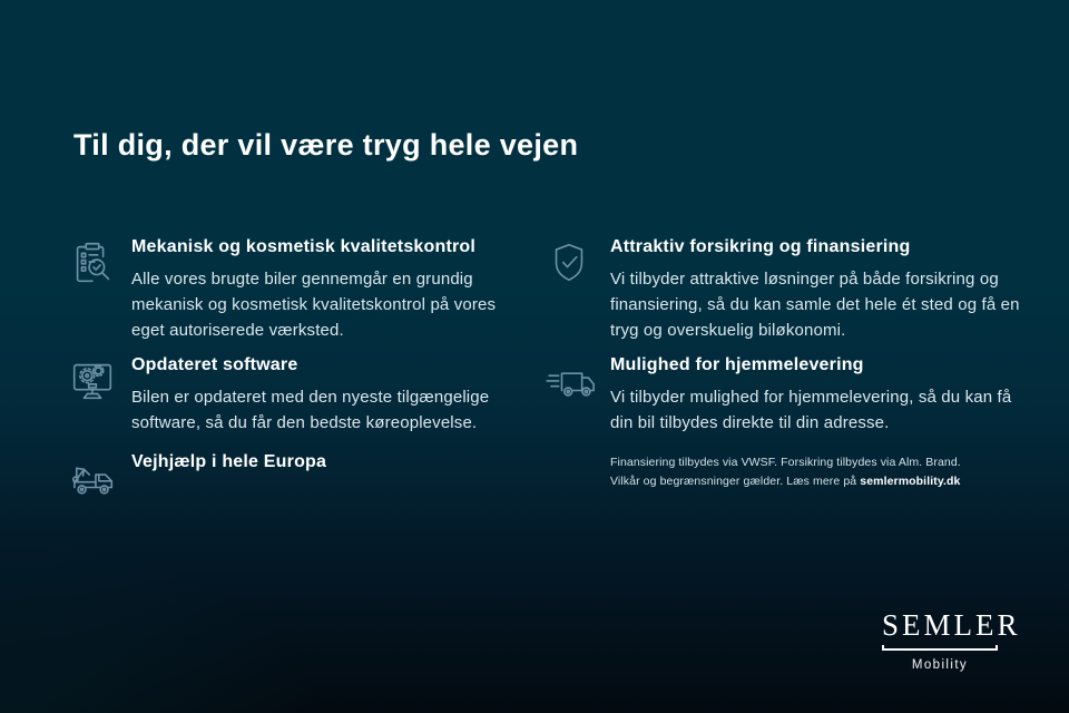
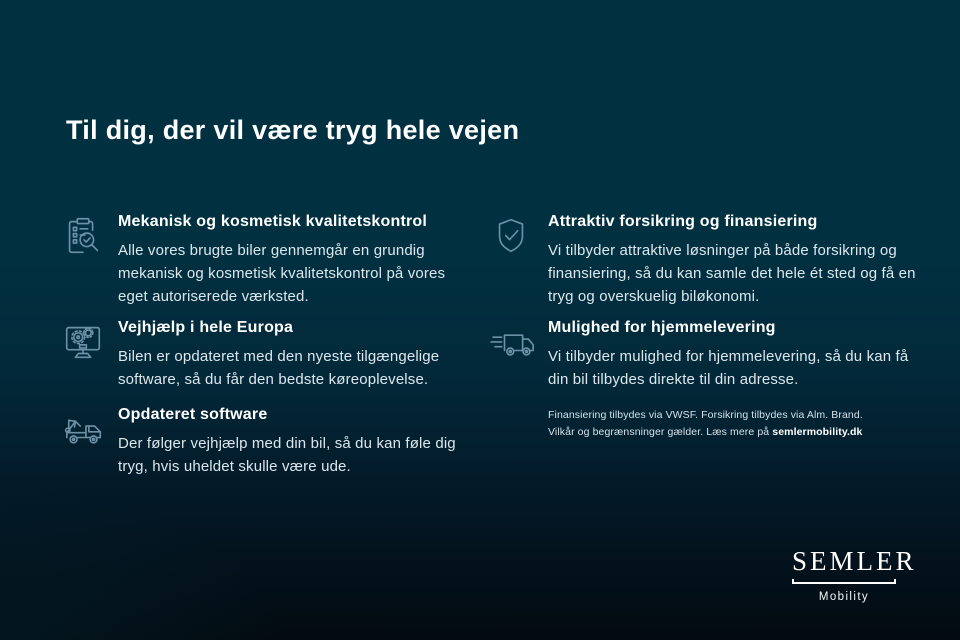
  Til dig, der vil være tryg hele vejen
  Mekanisk og kosmetisk kvalitetskontrol
  Alle vores brugte biler gennemgår en grundig mekanisk og kosmetisk kvalitetskontrol på vores eget autoriserede værksted.
- Opdateret software
+ Vejhjælp i hele Europa
  Bilen er opdateret med den nyeste tilgængelige software, så du får den bedste køreoplevelse.
- Vejhjælp i hele Europa
+ Opdateret software
+ Der følger vejhjælp med din bil, så du kan føle dig tryg, hvis uheldet skulle være ude.
  Attraktiv forsikring og finansiering
  Vi tilbyder attraktive løsninger på både forsikring og finansiering, så du kan samle det hele ét sted og få en tryg og overskuelig biløkonomi.
  Mulighed for hjemmelevering
  Vi tilbyder mulighed for hjemmelevering, så du kan få din bil tilbydes direkte til din adresse.
  Finansiering tilbydes via VWSF. Forsikring tilbydes via Alm. Brand.
  Vilkår og begrænsninger gælder. Læs mere på semlermobility.dk
  SEMLER
  Mobility
